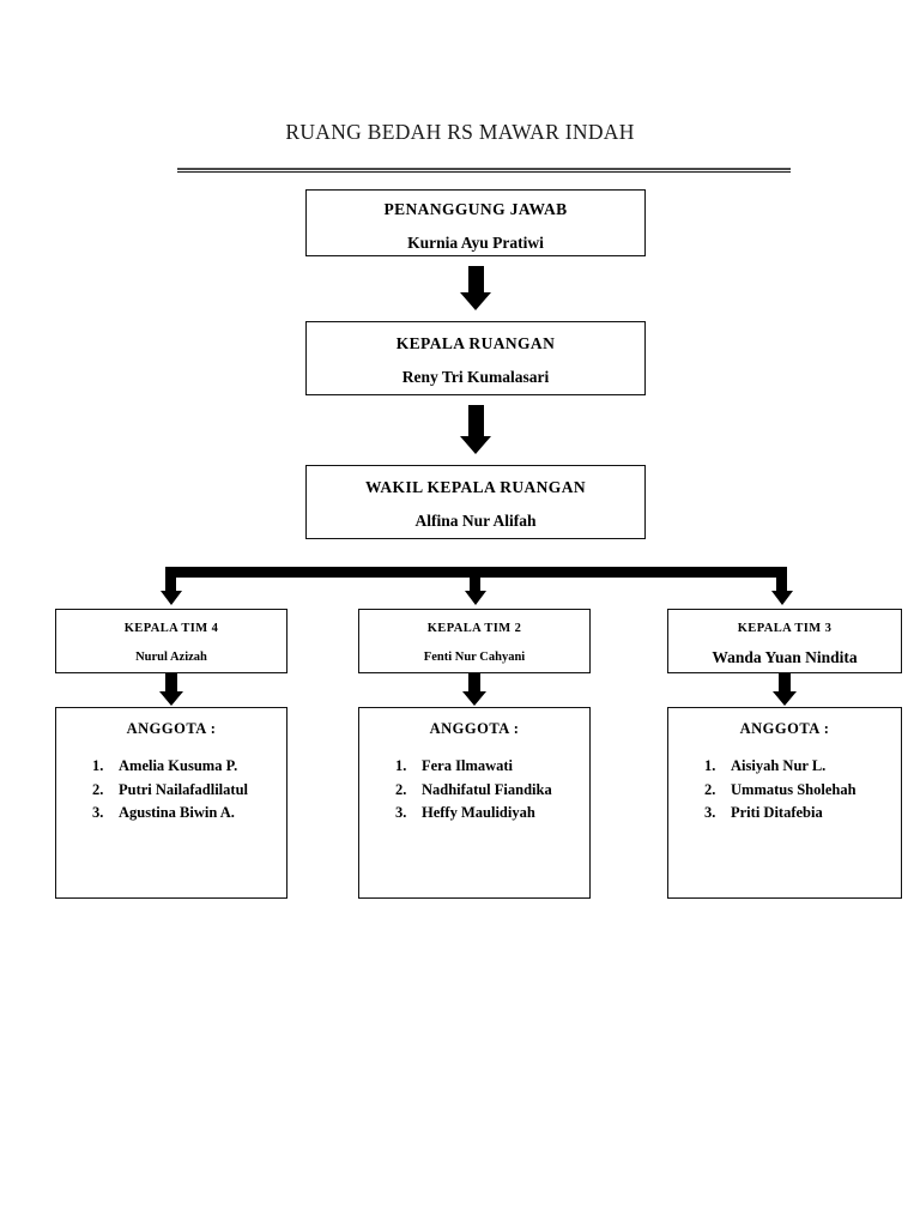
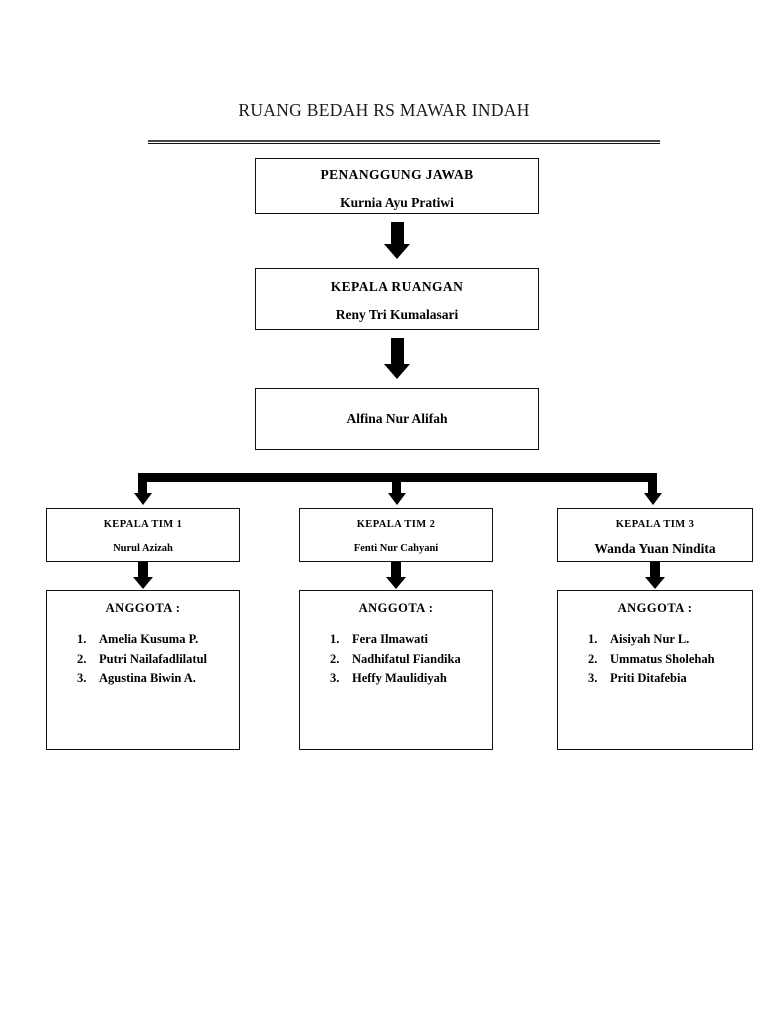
  RUANG BEDAH RS MAWAR INDAH
  PENANGGUNG JAWAB
  Kurnia Ayu Pratiwi
  KEPALA RUANGAN
  Reny Tri Kumalasari
- WAKIL KEPALA RUANGAN
  Alfina Nur Alifah
- KEPALA TIM 4
+ KEPALA TIM 1
  Nurul Azizah
  KEPALA TIM 2
  Fenti Nur Cahyani
  KEPALA TIM 3
  Wanda Yuan Nindita
  ANGGOTA :
  1.
  Amelia Kusuma P.
  2.
  Putri Nailafadlilatul
  3.
  Agustina Biwin A.
  ANGGOTA :
  1.
  Fera Ilmawati
  2.
  Nadhifatul Fiandika
  3.
  Heffy Maulidiyah
  ANGGOTA :
  1.
  Aisiyah Nur L.
  2.
  Ummatus Sholehah
  3.
  Priti Ditafebia
